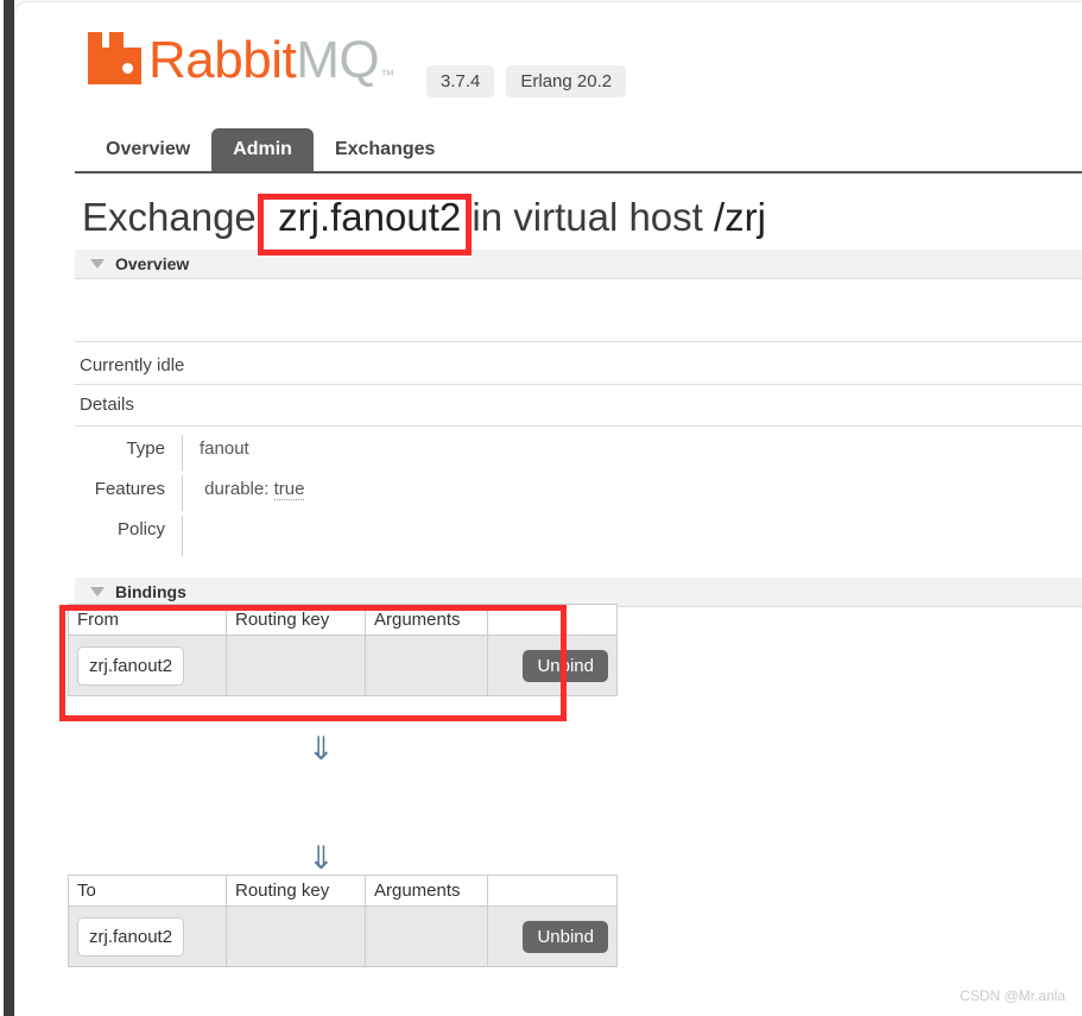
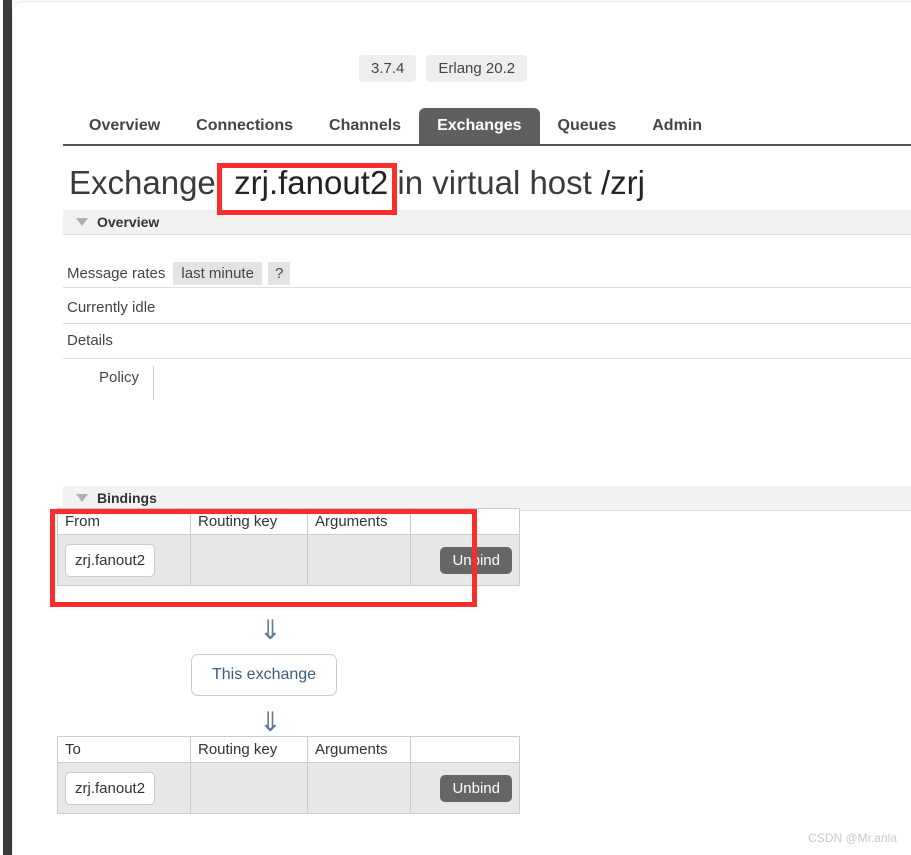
- RabbitMQ™
  3.7.4
  Erlang 20.2
  Overview
+ Connections
+ Channels
- Admin
+ Exchanges
+ Queues
- Exchanges
+ Admin
  Exchange: zrj.fanout2 in virtual host /zrj
  Overview
+ Message rates
+ last minute
+ ?
  Currently idle
  Details
- Type
- fanout
- Features
- durable: true
  Policy
  Bindings
  From	Routing key	Arguments
  zrj.fanout2			Unbind
  ⇓
+ This exchange
  ⇓
  To	Routing key	Arguments
  zrj.fanout2			Unbind
  CSDN @Mr.anla
